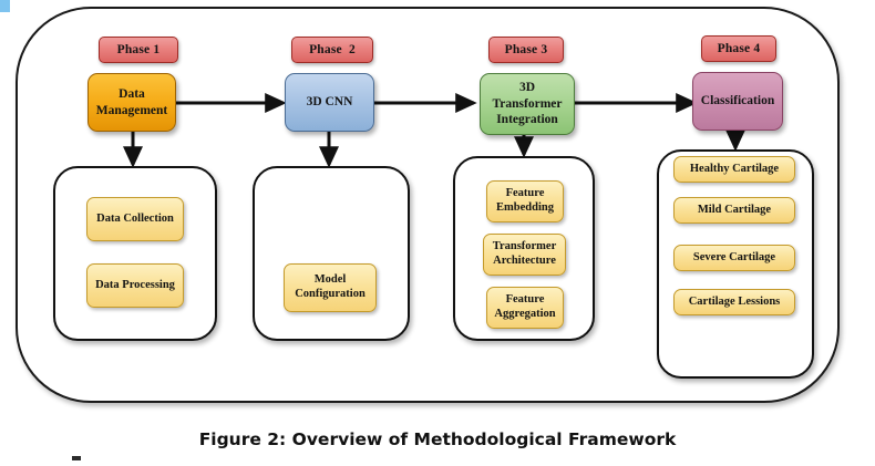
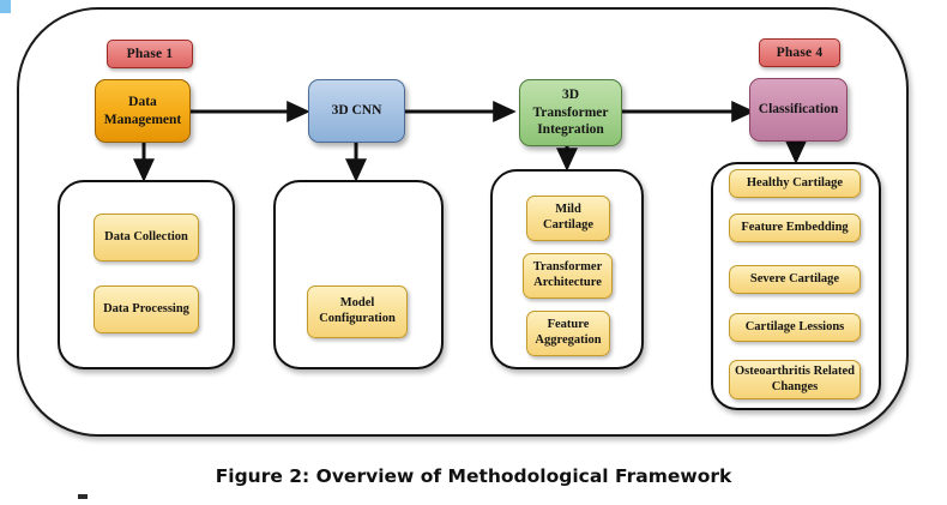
  Phase 1
  Data Management
  Data Collection
  Data Processing
- Phase 2
  3D CNN
  Model Configuration
- Phase 3
  3D Transformer Integration
- Feature Embedding
+ Mild Cartilage
  Transformer Architecture
  Feature Aggregation
  Phase 4
  Classification
  Healthy Cartilage
- Mild Cartilage
+ Feature Embedding
  Severe Cartilage
  Cartilage Lessions
+ Osteoarthritis Related Changes
  Figure 2: Overview of Methodological Framework
